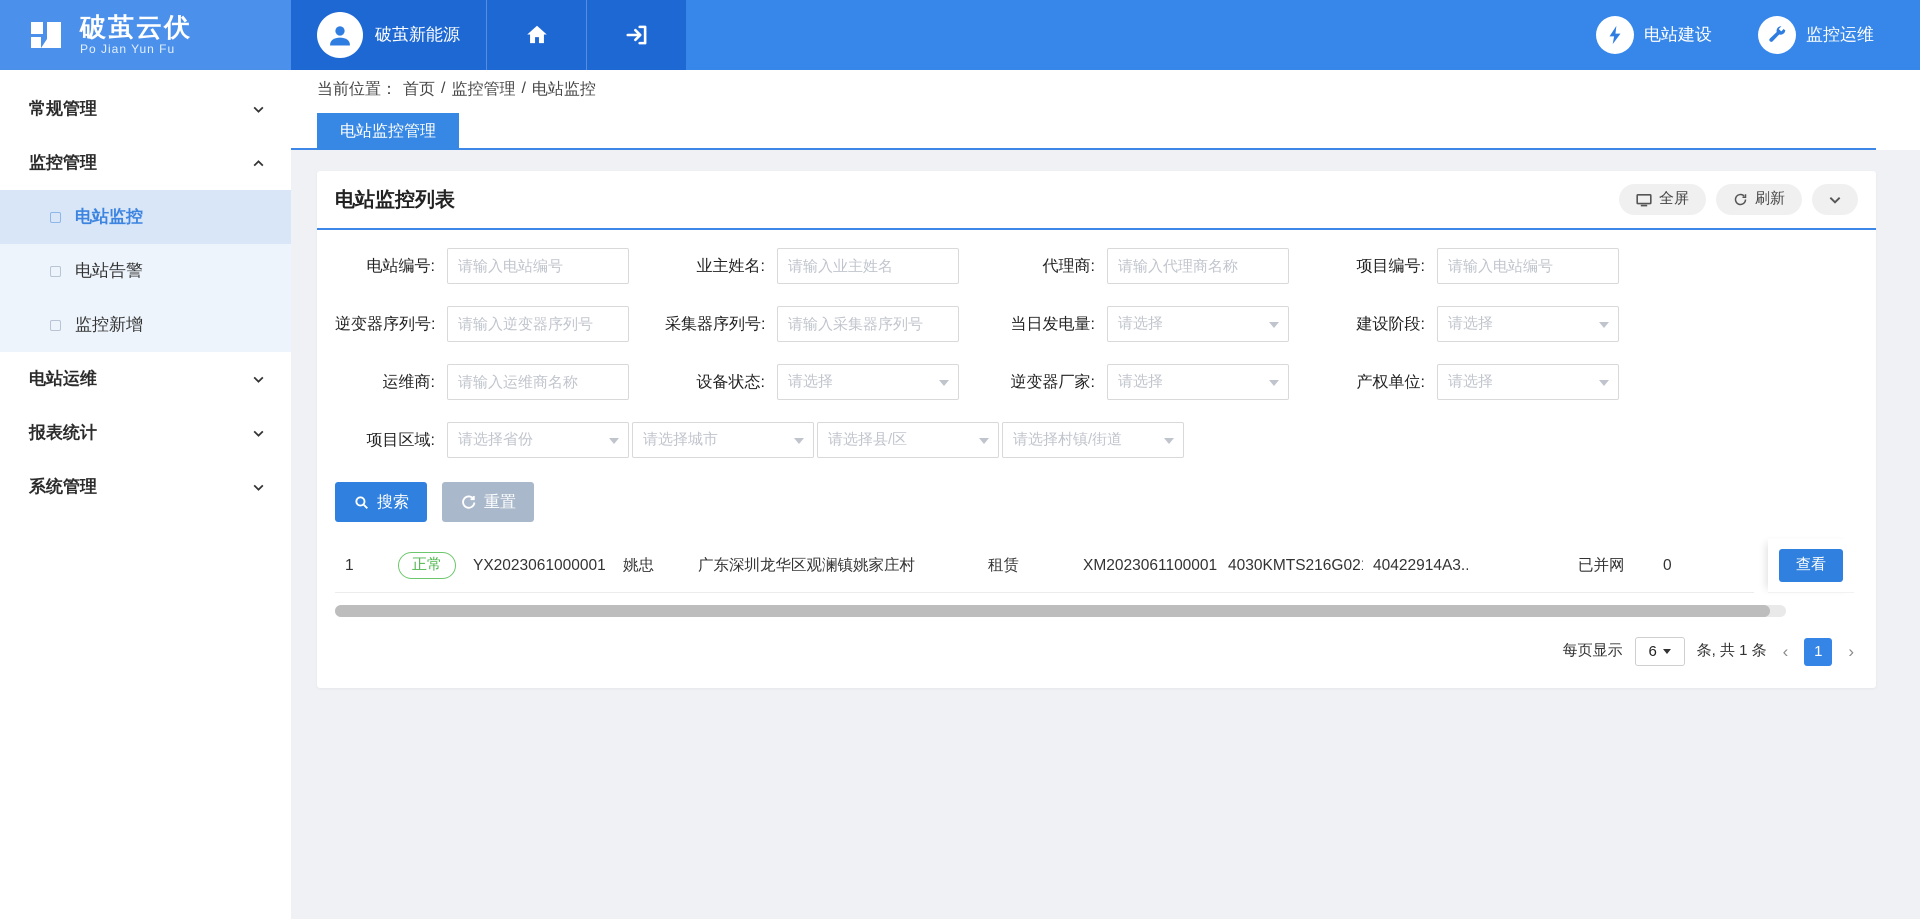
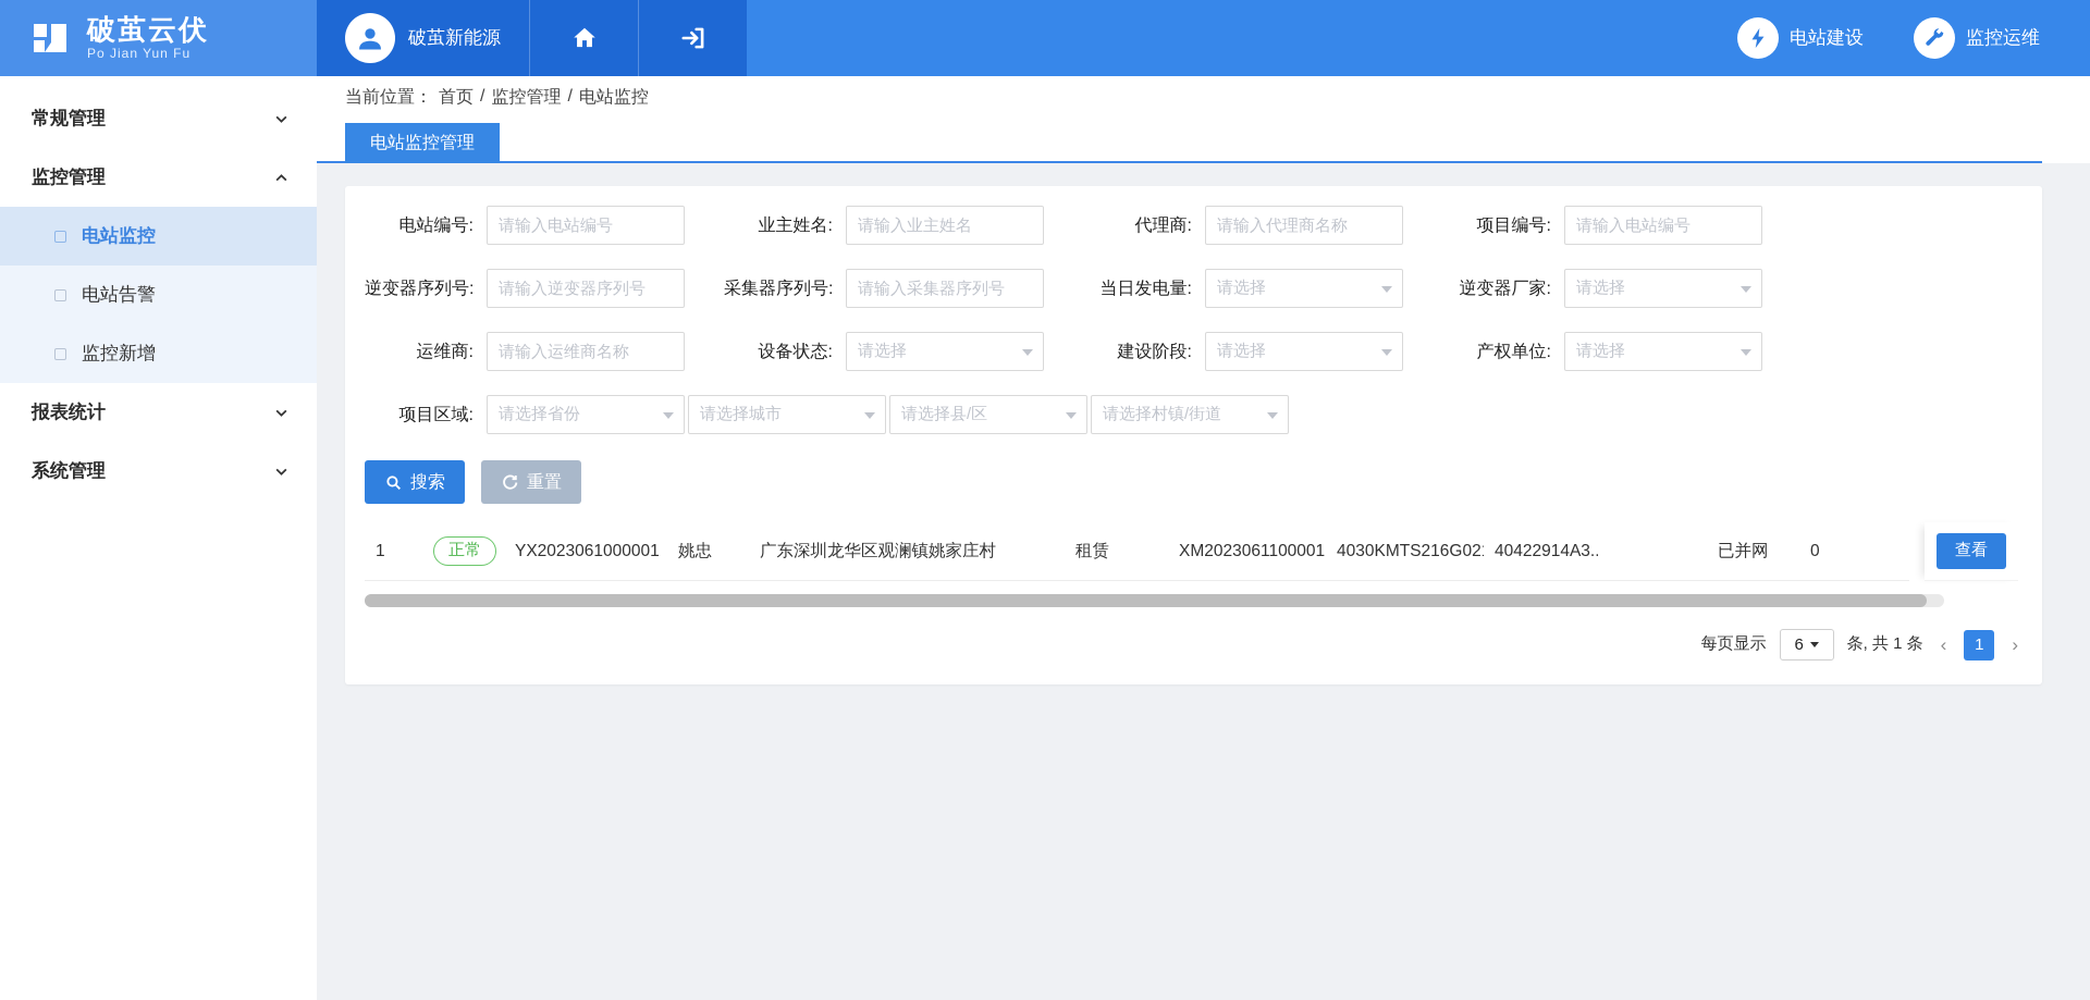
  破茧云伏
  Po Jian Yun Fu
  破茧新能源
  电站建设
  监控运维
  常规管理
  监控管理
  电站监控
  电站告警
  监控新增
- 电站运维
  报表统计
  系统管理
  当前位置：
  首页
  /
  监控管理
  /
  电站监控
  电站监控管理
- 电站监控列表
- 全屏
- 刷新
  电站编号:
  请输入电站编号
  业主姓名:
  请输入业主姓名
  代理商:
  请输入代理商名称
  项目编号:
  请输入电站编号
  逆变器序列号:
  请输入逆变器序列号
  采集器序列号:
  请输入采集器序列号
  当日发电量:
  请选择
- 建设阶段:
+ 逆变器厂家:
  请选择
  运维商:
  请输入运维商名称
  设备状态:
  请选择
- 逆变器厂家:
+ 建设阶段:
  请选择
  产权单位:
  请选择
  项目区域:
  请选择省份
  请选择城市
  请选择县/区
  请选择村镇/街道
  搜索
  重置
  1
  正常
  YX2023061000001
  姚忠
  广东深圳龙华区观澜镇姚家庄村
  租赁
  XM2023061100001
  4030KMTS216G02
  40422914A3..
  已并网
  0
  查看
  每页显示
  6
  条, 共 1 条
  ‹
  1
  ›
